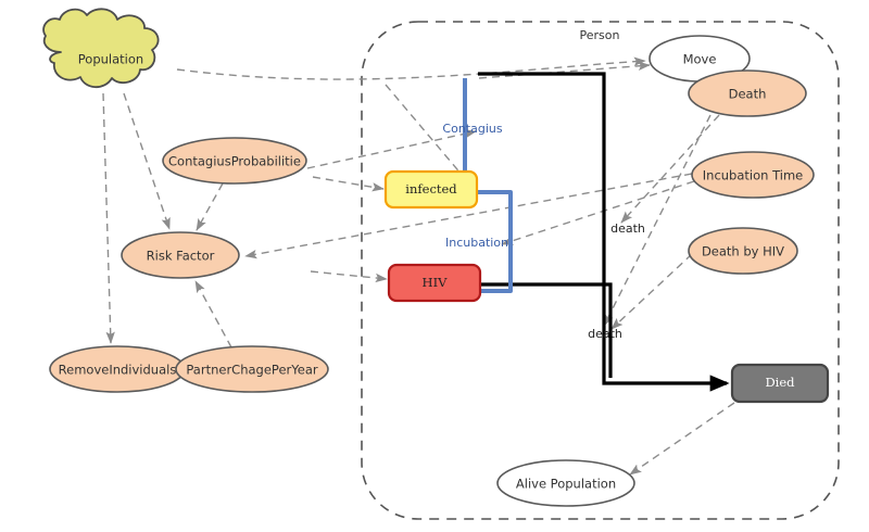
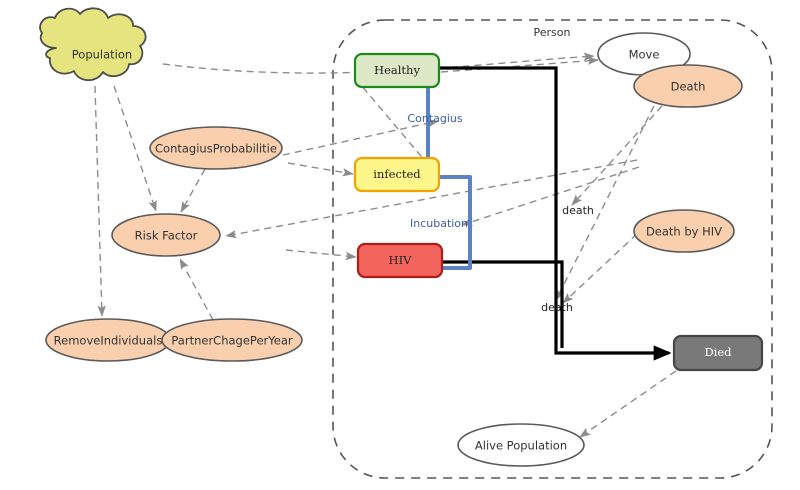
  Person
  Population
  ContagiusProbabilitie
  Risk Factor
  RemoveIndividuals
  PartnerChagePerYear
  Move
  Death
- Incubation Time
  Death by HIV
  Alive Population
+ Healthy
  infected
  HIV
  Died
  Contagius
  Incubation
  death
  death
